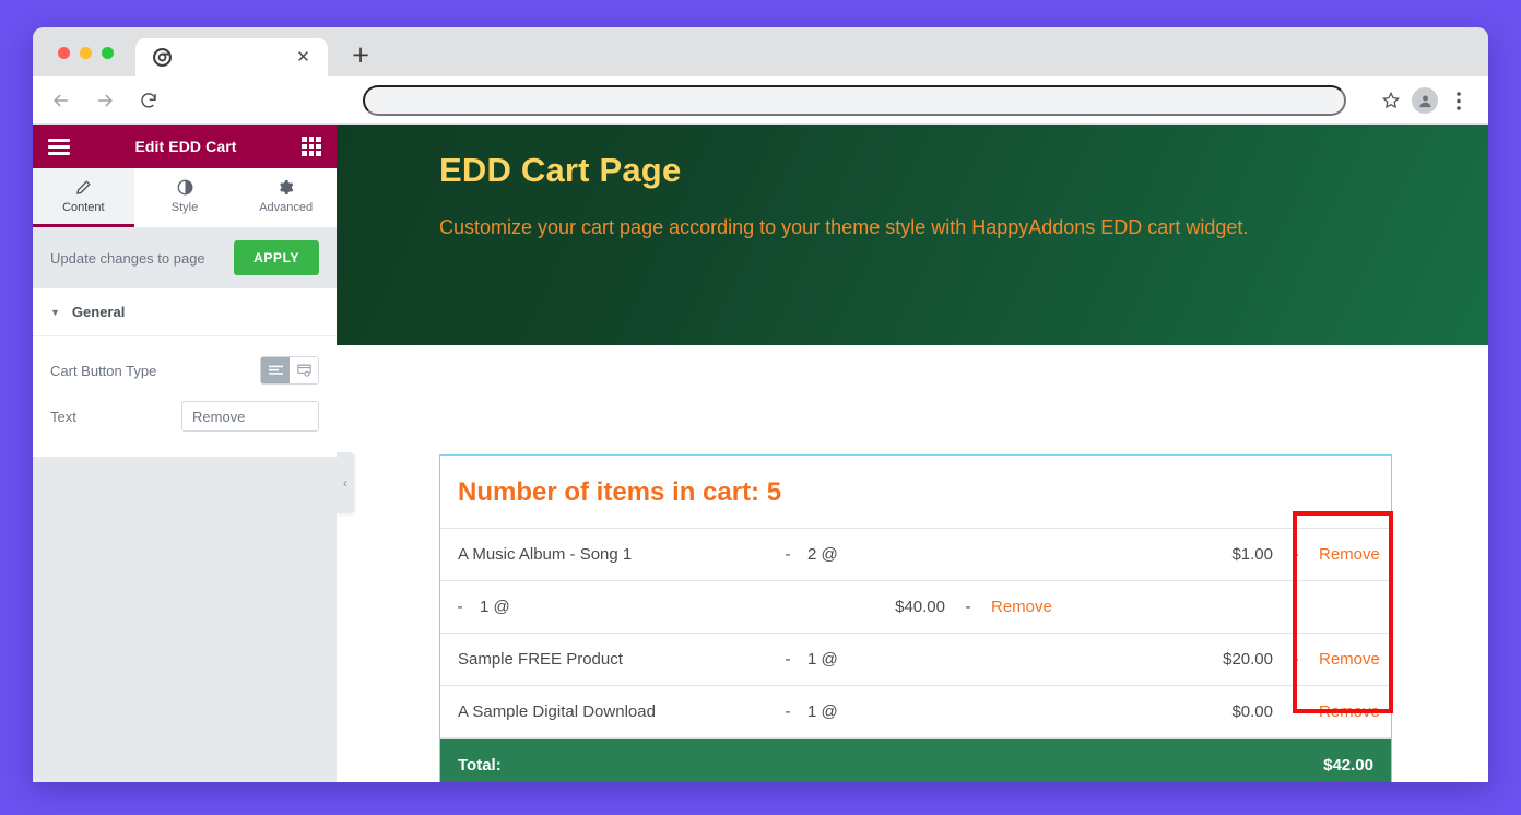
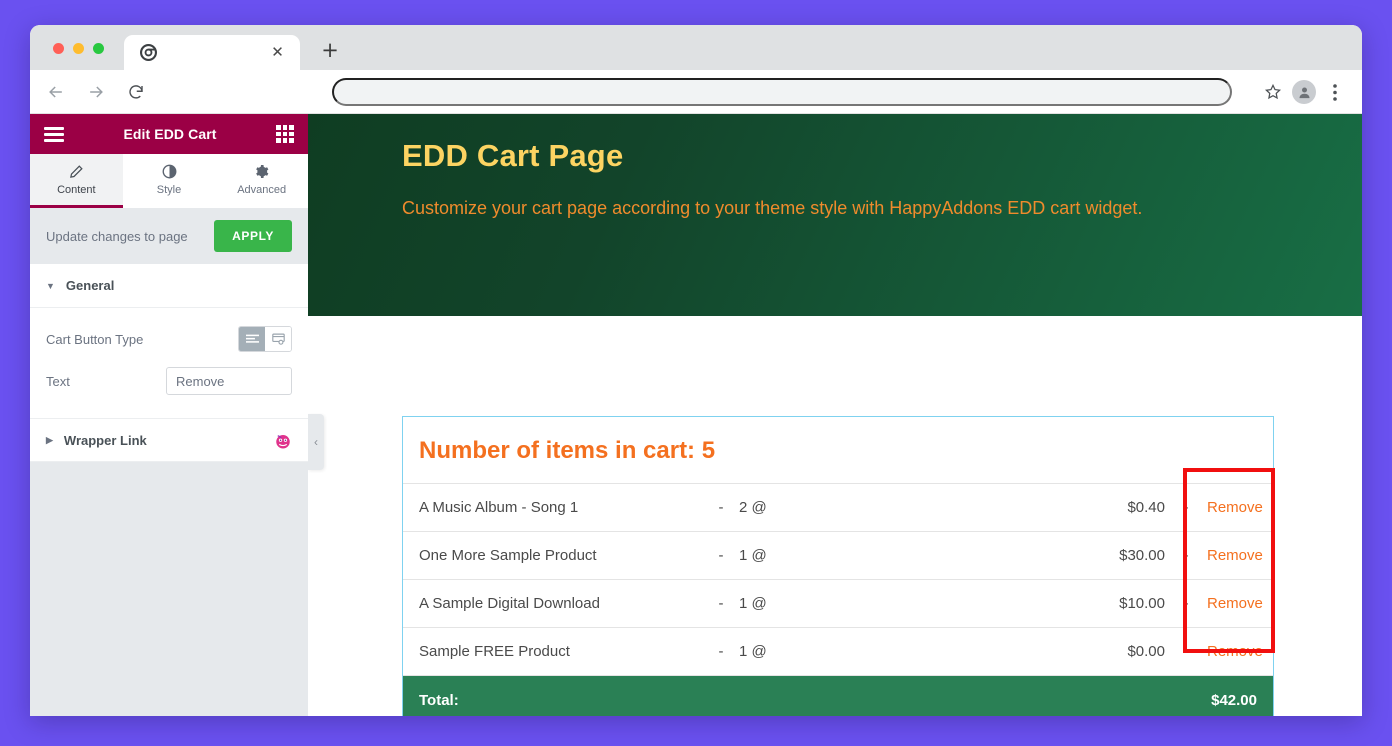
  ✕
  +
  Edit EDD Cart
  Content
  Style
  Advanced
  Update changes to page
  APPLY
  ▼
  General
  Cart Button Type
  Text
  Remove
+ ▶
+ Wrapper Link
  ‹
  EDD Cart Page
  Customize your cart page according to your theme style with HappyAddons EDD cart widget.
  Number of items in cart: 5
  A Music Album - Song 1
  -
  2 @
- $1.00
+ $0.40
  -
  Remove
+ One More Sample Product
  -
  1 @
- $40.00
+ $30.00
  -
  Remove
- Sample FREE Product
+ A Sample Digital Download
  -
  1 @
- $20.00
+ $10.00
  -
  Remove
- A Sample Digital Download
+ Sample FREE Product
  -
  1 @
  $0.00
  -
  Remove
  Total:
  $42.00
